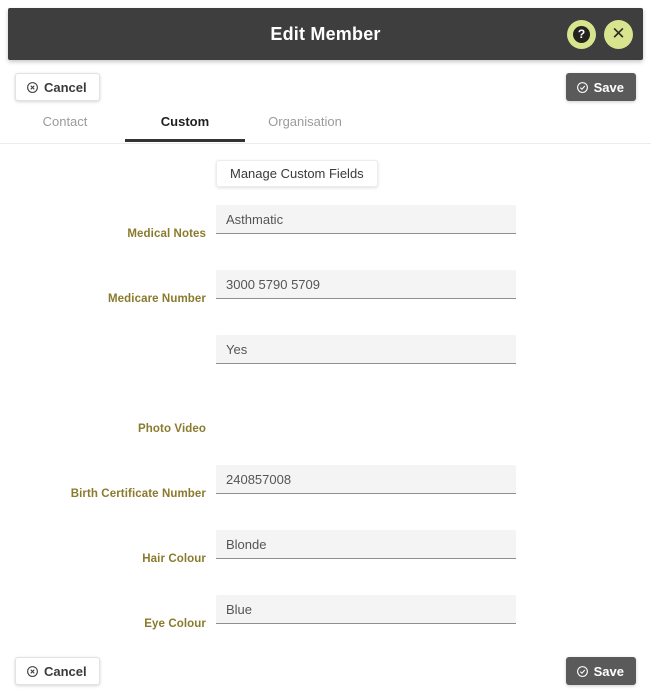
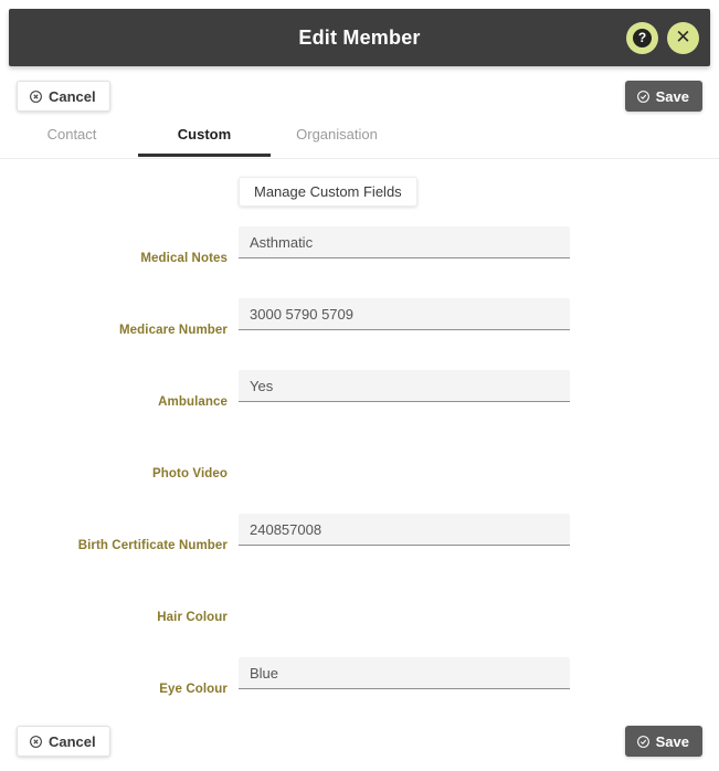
  Edit Member
  ?
  ✕
  Cancel
  Save
  Contact
  Custom
  Organisation
  Manage Custom Fields
  Medical Notes
  Asthmatic
  Medicare Number
  3000 5790 5709
+ Ambulance
  Yes
  Photo Video
  Birth Certificate Number
  240857008
  Hair Colour
- Blonde
  Eye Colour
  Blue
  Cancel
  Save
